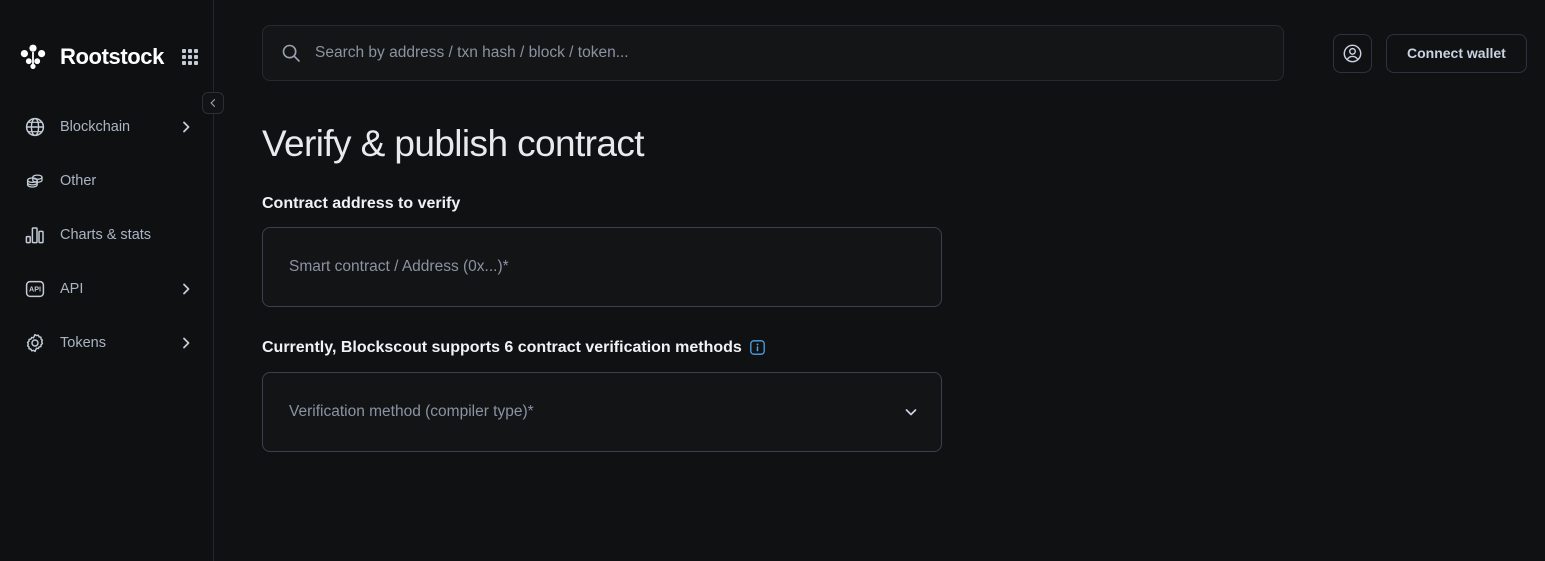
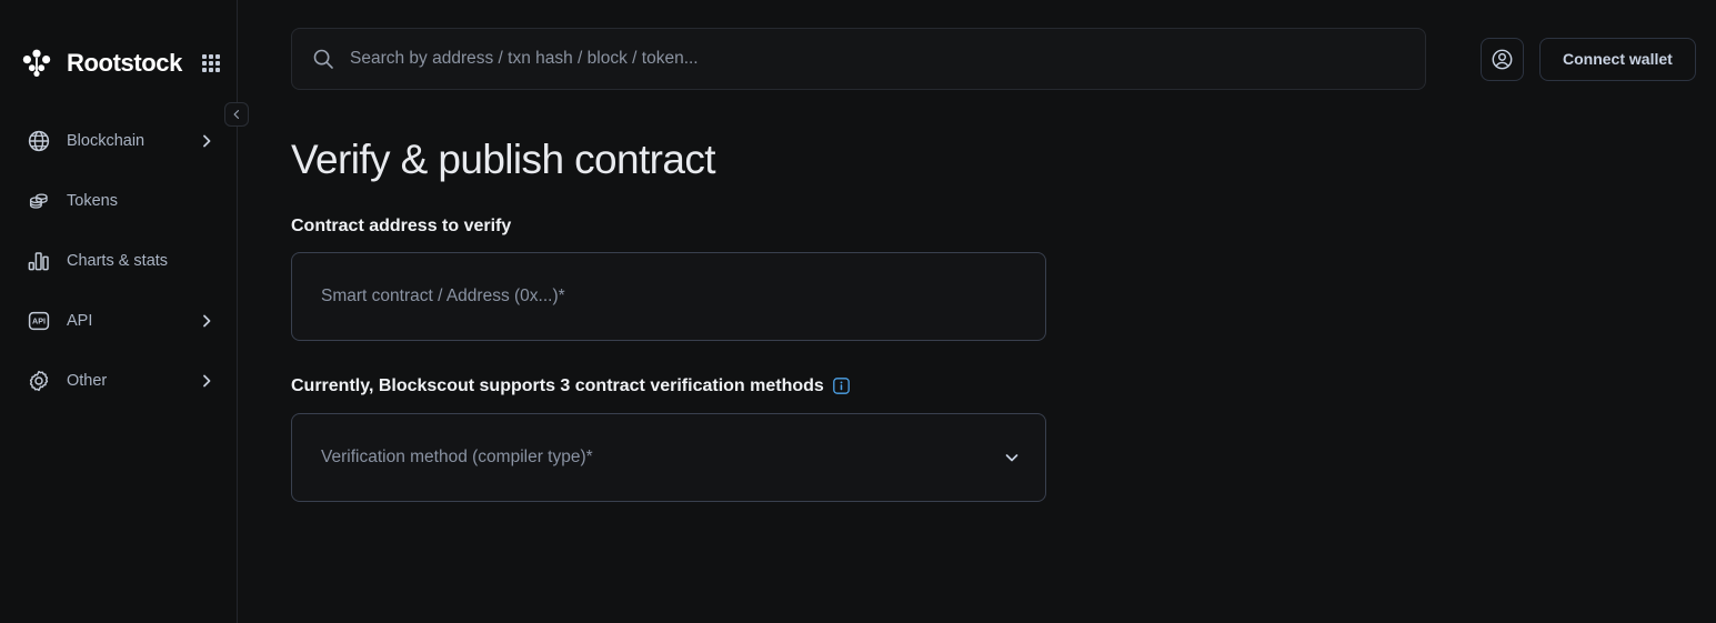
  Rootstock
  Blockchain
- Other
+ Tokens
  Charts & stats
  API
  API
- Tokens
+ Other
  Search by address / txn hash / block / token...
  Connect wallet
  Verify & publish contract
  Contract address to verify
  Smart contract / Address (0x...)*
- Currently, Blockscout supports 6 contract verification methods
+ Currently, Blockscout supports 3 contract verification methods
  Verification method (compiler type)*
